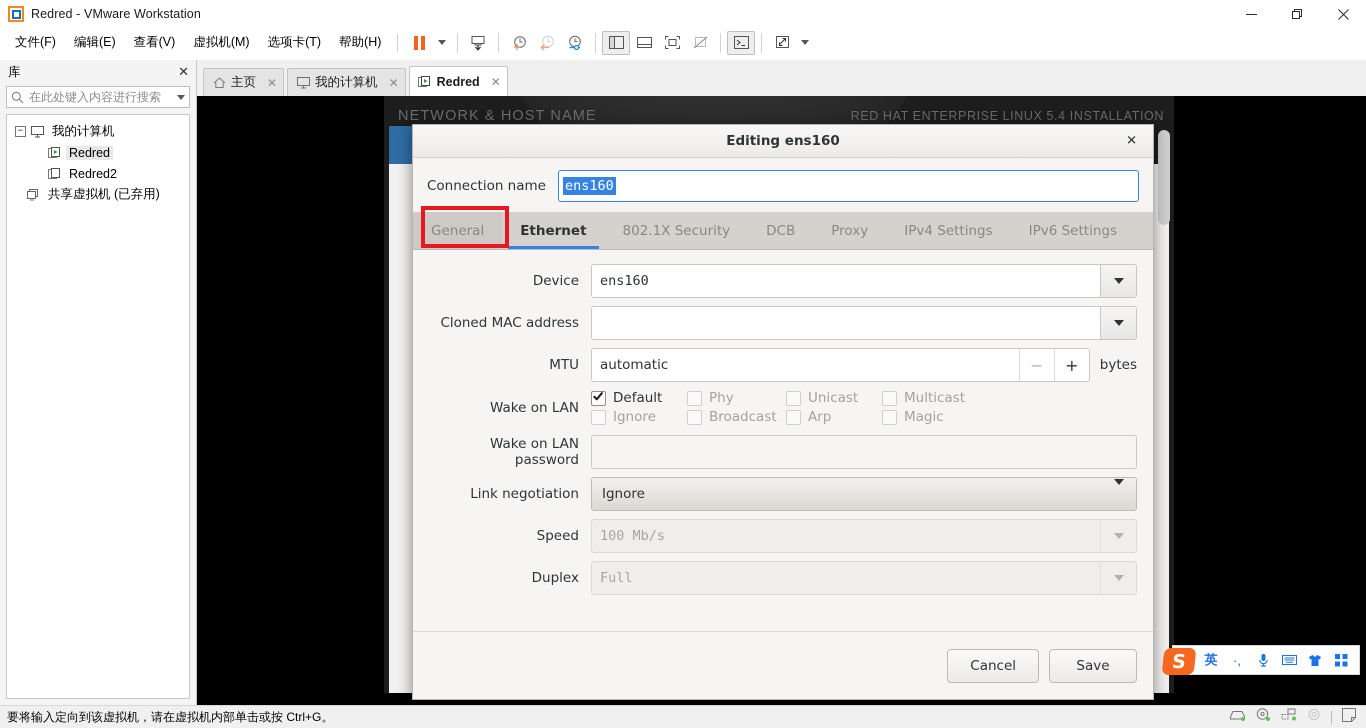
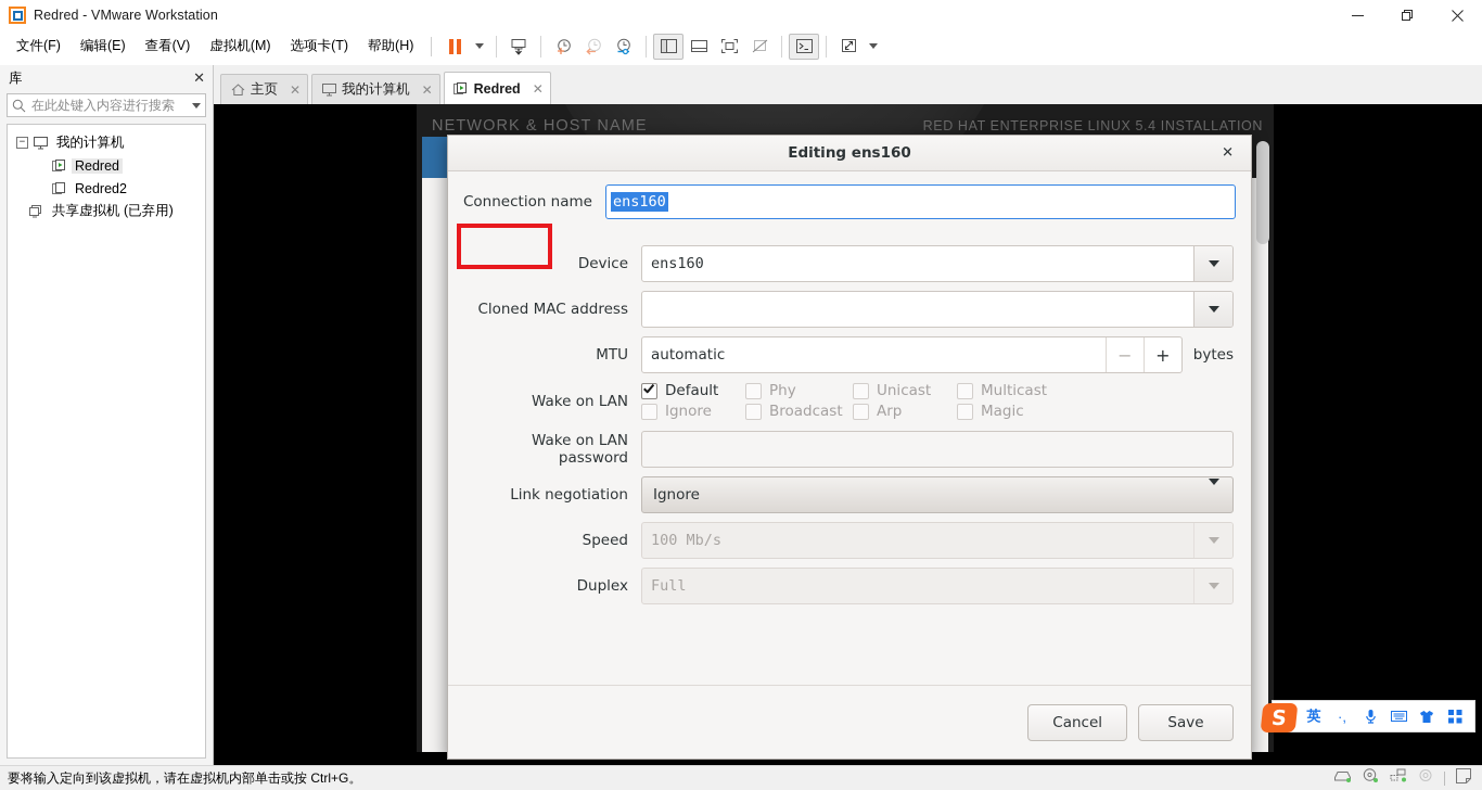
  Redred - VMware Workstation
  文件(F)
  编辑(E)
  查看(V)
  虚拟机(M)
  选项卡(T)
  帮助(H)
  库
  ✕
  在此处键入内容进行搜索
  −
  我的计算机
  Redred
  Redred2
  共享虚拟机 (已弃用)
  主页
  ✕
  我的计算机
  ✕
  Redred
  ✕
  NETWORK & HOST NAME
  RED HAT ENTERPRISE LINUX 5.4 INSTALLATION
  Editing ens160
  ✕
  Connection name
  ens160
- General
- Ethernet
- 802.1X Security
- DCB
- Proxy
- IPv4 Settings
- IPv6 Settings
  Device
  ens160
  Cloned MAC address
  MTU
  automatic
  −
  +
  bytes
  Wake on LAN
  Default
  Phy
  Unicast
  Multicast
  Ignore
  Broadcast
  Arp
  Magic
  Wake on LAN password
  Link negotiation
  Ignore
  Speed
  100 Mb/s
  Duplex
  Full
  Cancel
  Save
  英
  ·,
  要将输入定向到该虚拟机，请在虚拟机内部单击或按 Ctrl+G。
